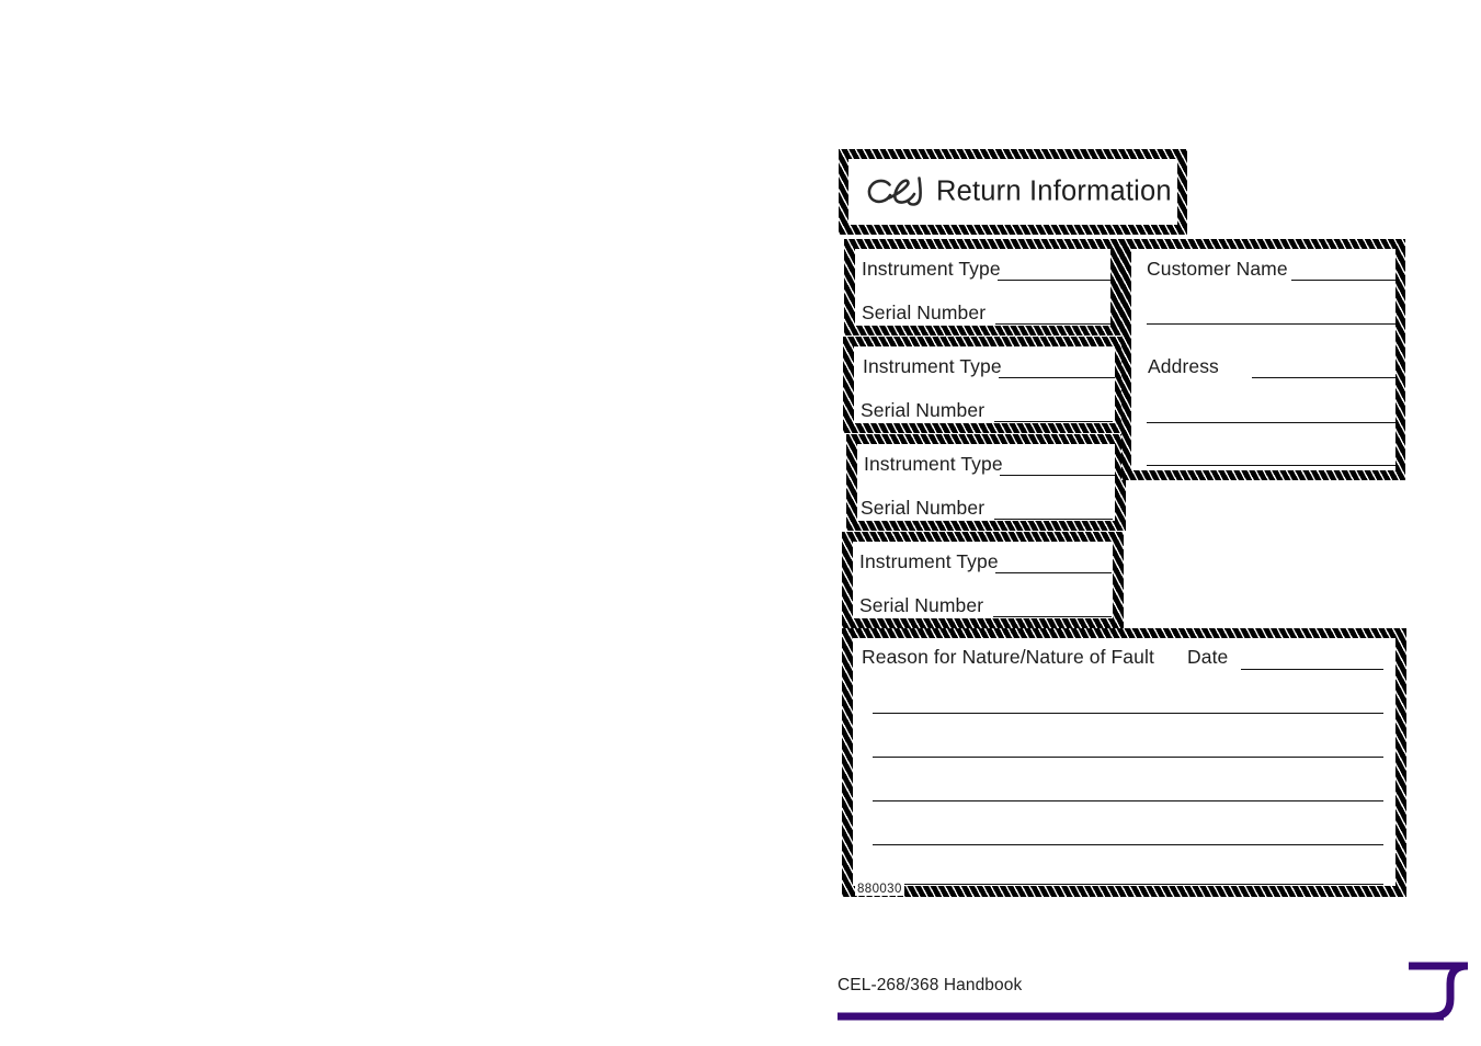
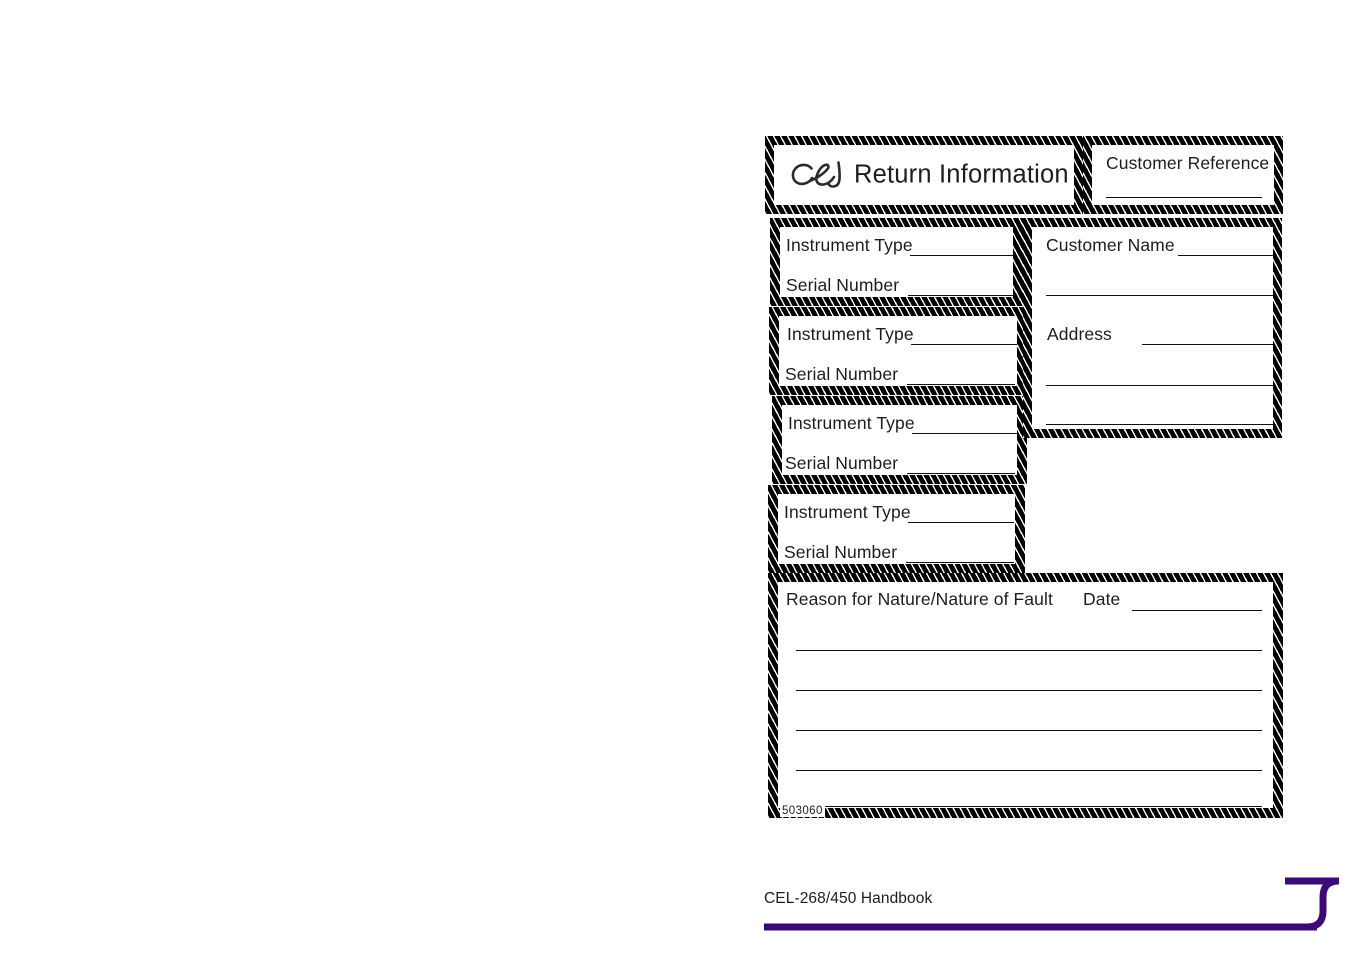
  Return Information
+ Customer Reference
  Instrument Type
  Serial Number
  Instrument Type
  Serial Number
  Instrument Type
  Serial Number
  Instrument Type
  Serial Number
  Customer Name
  Address
  Reason for Nature/Nature of Fault
  Date
- 880030
+ 503060
- CEL-268/368 Handbook
+ CEL-268/450 Handbook
